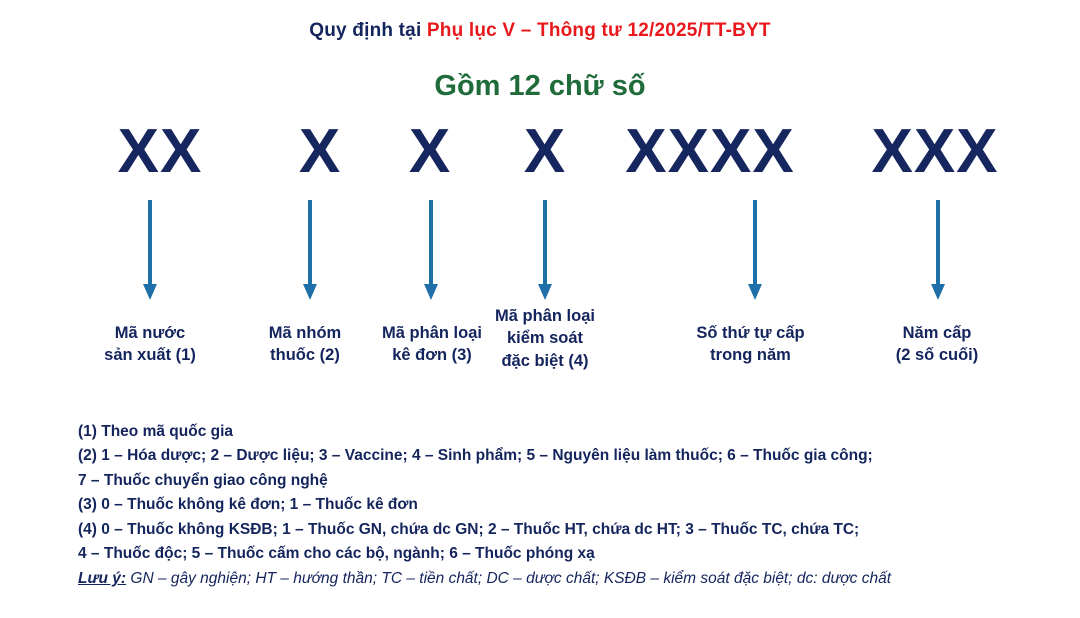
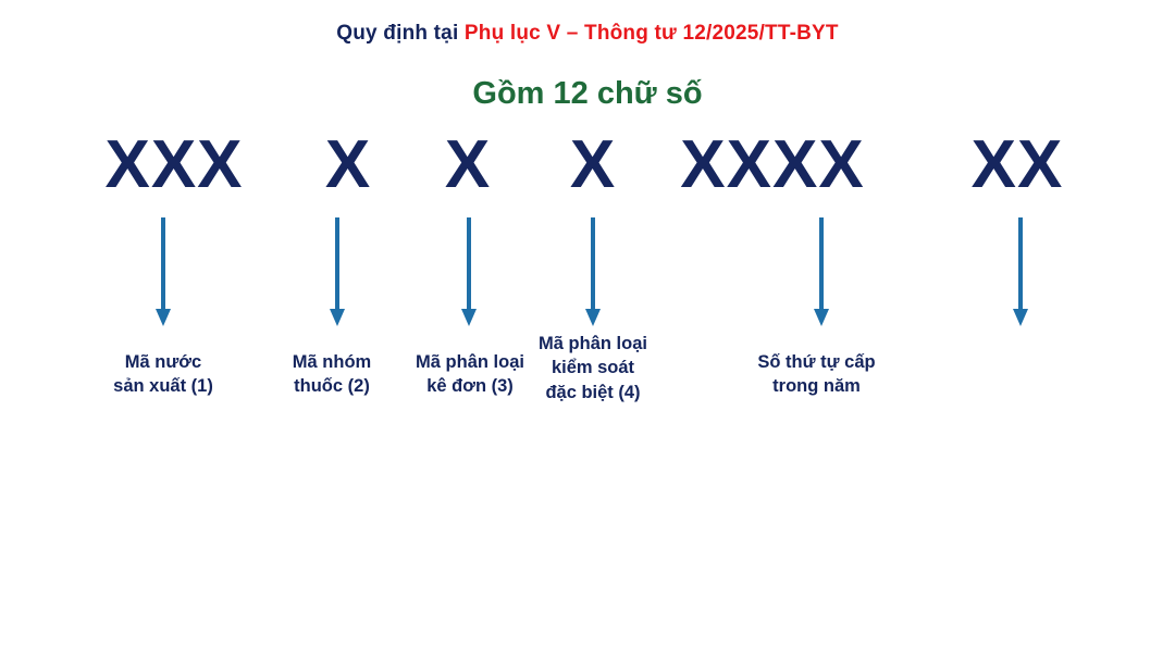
  Quy định tại Phụ lục V – Thông tư 12/2025/TT-BYT
  Gồm 12 chữ số
- XX
+ XXX
  X
  X
  X
  XXXX
- XXX
+ XX
  Mã nước
  sản xuất (1)
  Mã nhóm
  thuốc (2)
  Mã phân loại
  kê đơn (3)
  Mã phân loại
  kiểm soát
  đặc biệt (4)
  Số thứ tự cấp
  trong năm
- Năm cấp
- (2 số cuối)
- (1) Theo mã quốc gia
- (2) 1 – Hóa dược; 2 – Dược liệu; 3 – Vaccine; 4 – Sinh phẩm; 5 – Nguyên liệu làm thuốc; 6 – Thuốc gia công;
- 7 – Thuốc chuyển giao công nghệ
- (3) 0 – Thuốc không kê đơn; 1 – Thuốc kê đơn
- (4) 0 – Thuốc không KSĐB; 1 – Thuốc GN, chứa dc GN; 2 – Thuốc HT, chứa dc HT; 3 – Thuốc TC, chứa TC;
- 4 – Thuốc độc; 5 – Thuốc cấm cho các bộ, ngành; 6 – Thuốc phóng xạ
- Lưu ý: GN – gây nghiện; HT – hướng thần; TC – tiền chất; DC – dược chất; KSĐB – kiểm soát đặc biệt; dc: dược chất
